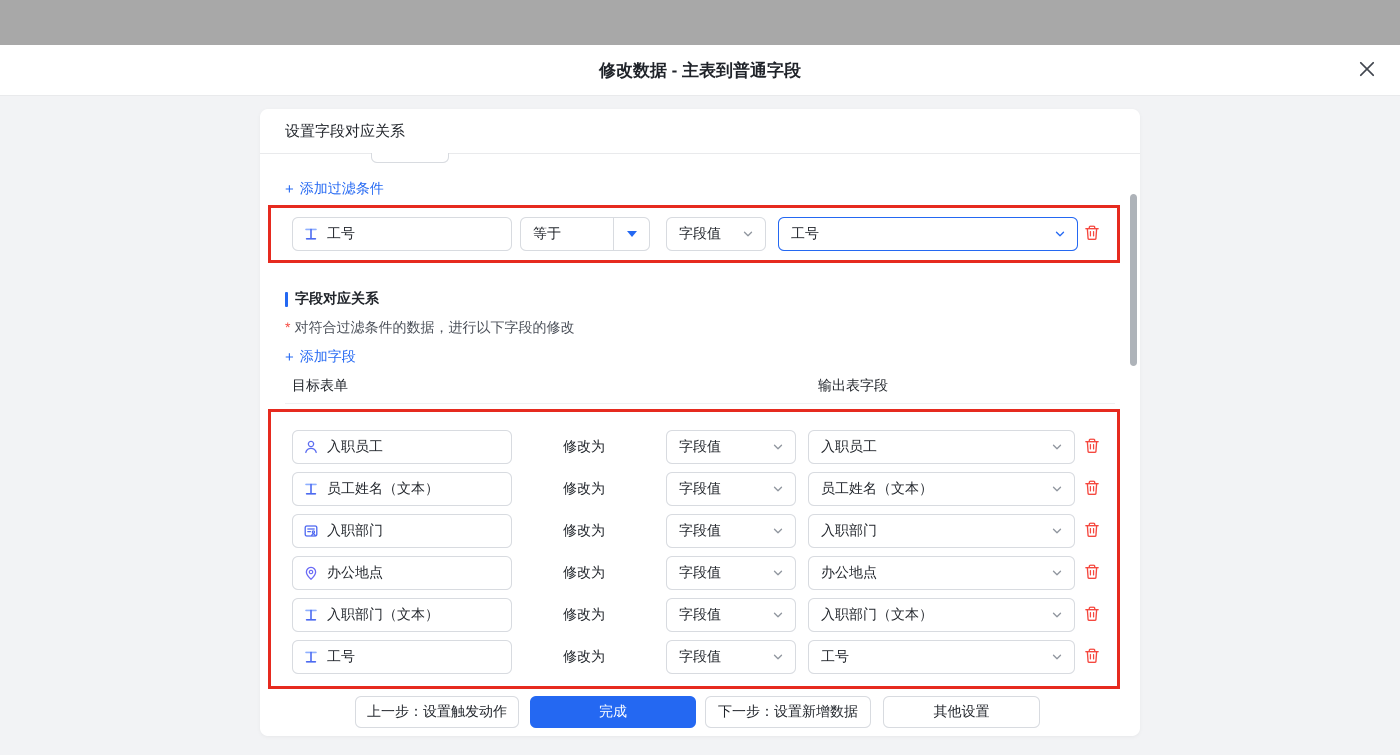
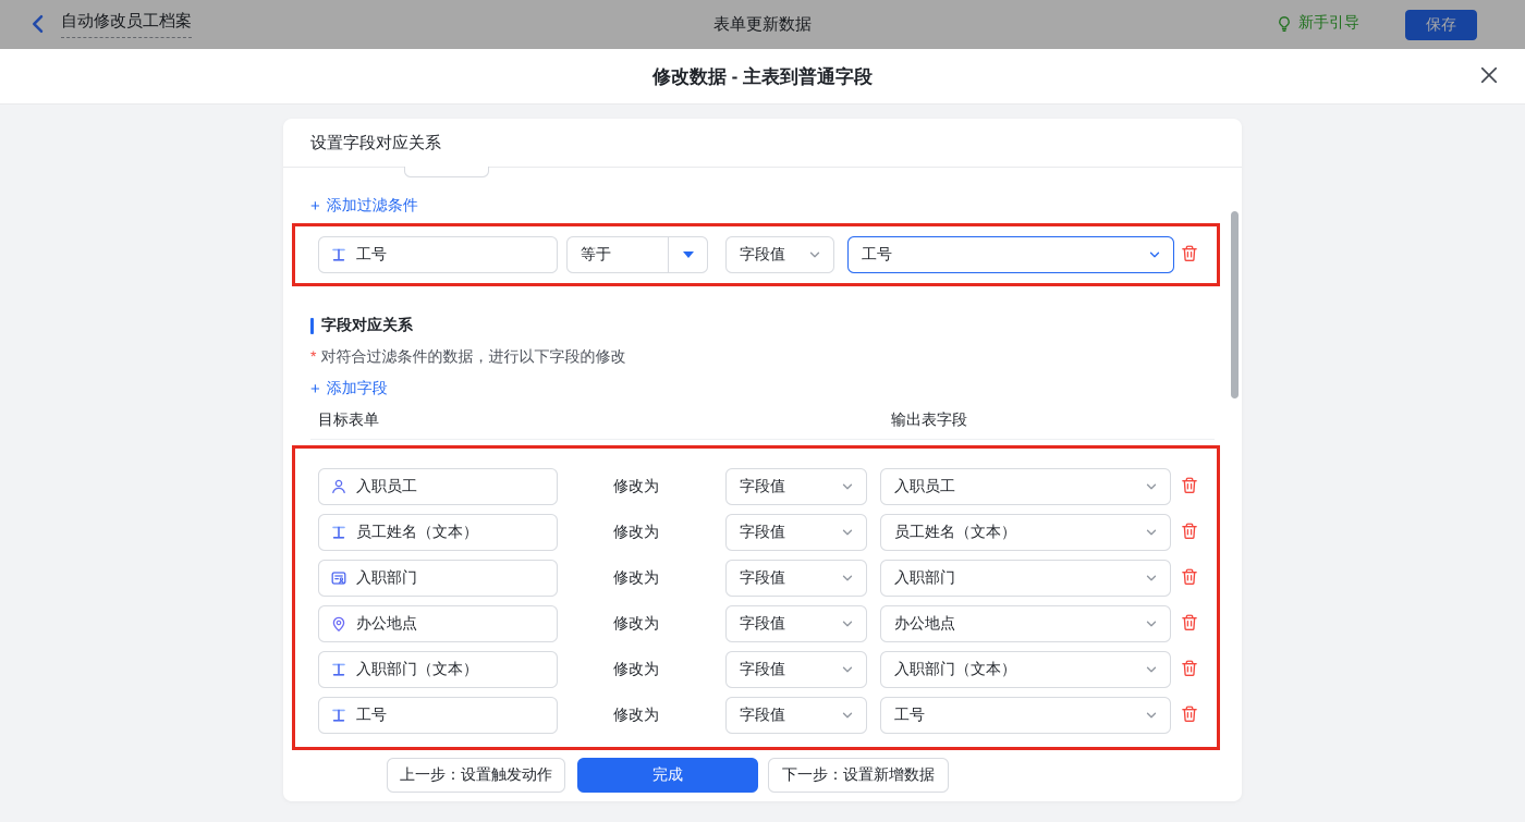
+ 自动修改员工档案
+ 表单更新数据
+ 新手引导
+ 保存
  修改数据 - 主表到普通字段
  设置字段对应关系
  +
  添加过滤条件
  工号
  等于
  字段值
  工号
  字段对应关系
  * 对符合过滤条件的数据，进行以下字段的修改
  +
  添加字段
  目标表单
  输出表字段
  入职员工
  修改为
  字段值
  入职员工
  员工姓名（文本）
  修改为
  字段值
  员工姓名（文本）
  入职部门
  修改为
  字段值
  入职部门
  办公地点
  修改为
  字段值
  办公地点
  入职部门（文本）
  修改为
  字段值
  入职部门（文本）
  工号
  修改为
  字段值
  工号
  上一步：设置触发动作
  完成
  下一步：设置新增数据
- 其他设置
